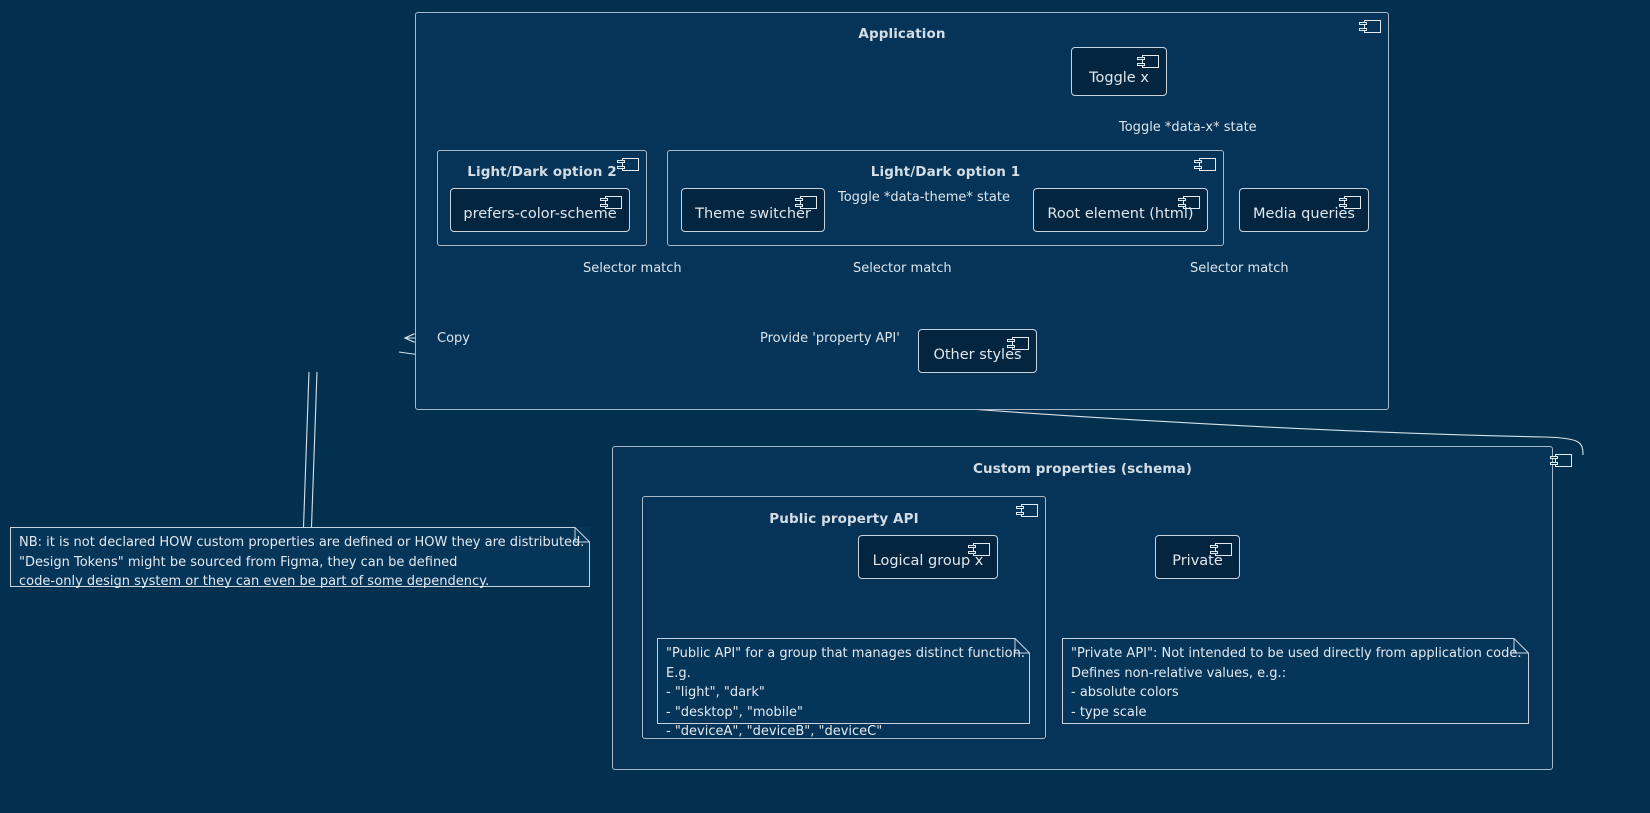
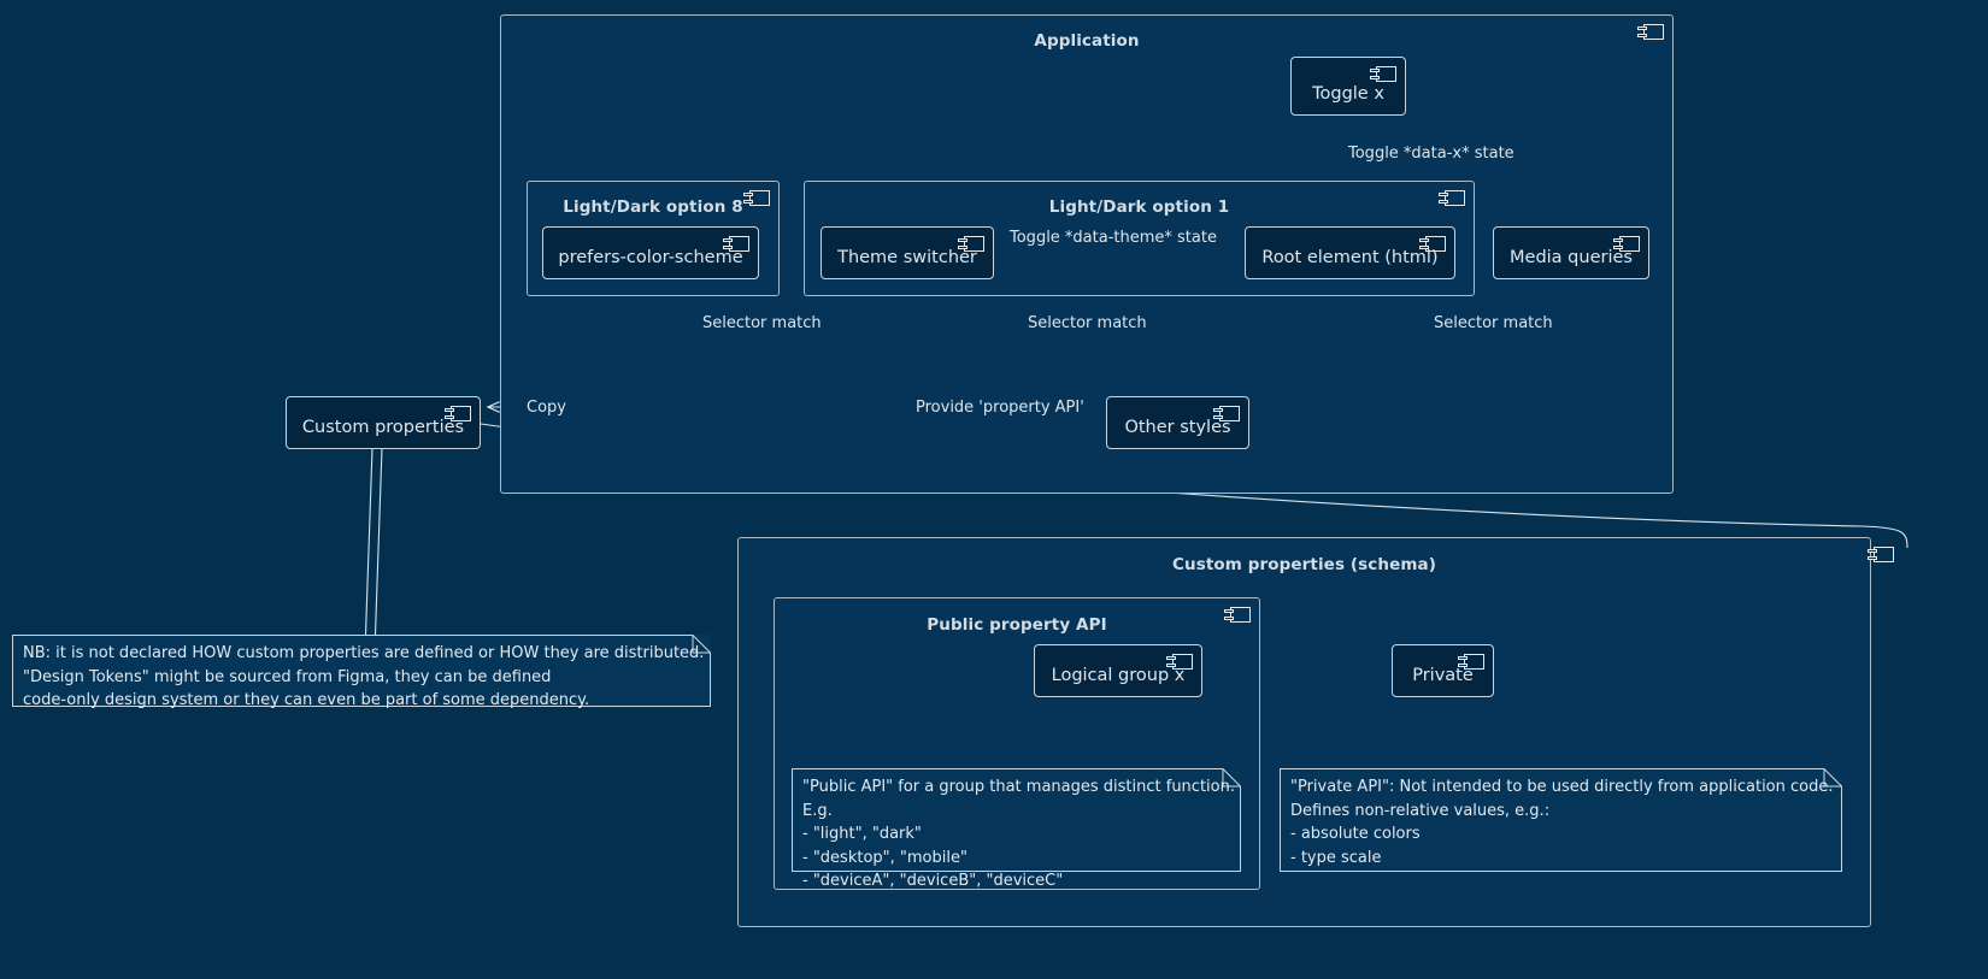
  Application
  Toggle x
- Light/Dark option 2
+ Light/Dark option 8
  prefers-color-scheme
  Light/Dark option 1
  Theme switcher
  Root element (html)
  Media queries
  Other styles
+ Custom properties
  Custom properties (schema)
  Public property API
  Logical group x
  Private
  NB: it is not declared HOW custom properties are defined or HOW they are distributed.
  "Design Tokens" might be sourced from Figma, they can be defined
  code-only design system or they can even be part of some dependency.
  "Public API" for a group that manages distinct function.
  E.g.
  - "light", "dark"
  - "desktop", "mobile"
  - "deviceA", "deviceB", "deviceC"
  "Private API": Not intended to be used directly from application code.
  Defines non-relative values, e.g.:
  - absolute colors
  - type scale
  Toggle *data-x* state
  Toggle *data-theme* state
  Selector match
  Selector match
  Selector match
  Copy
  Provide 'property API'
